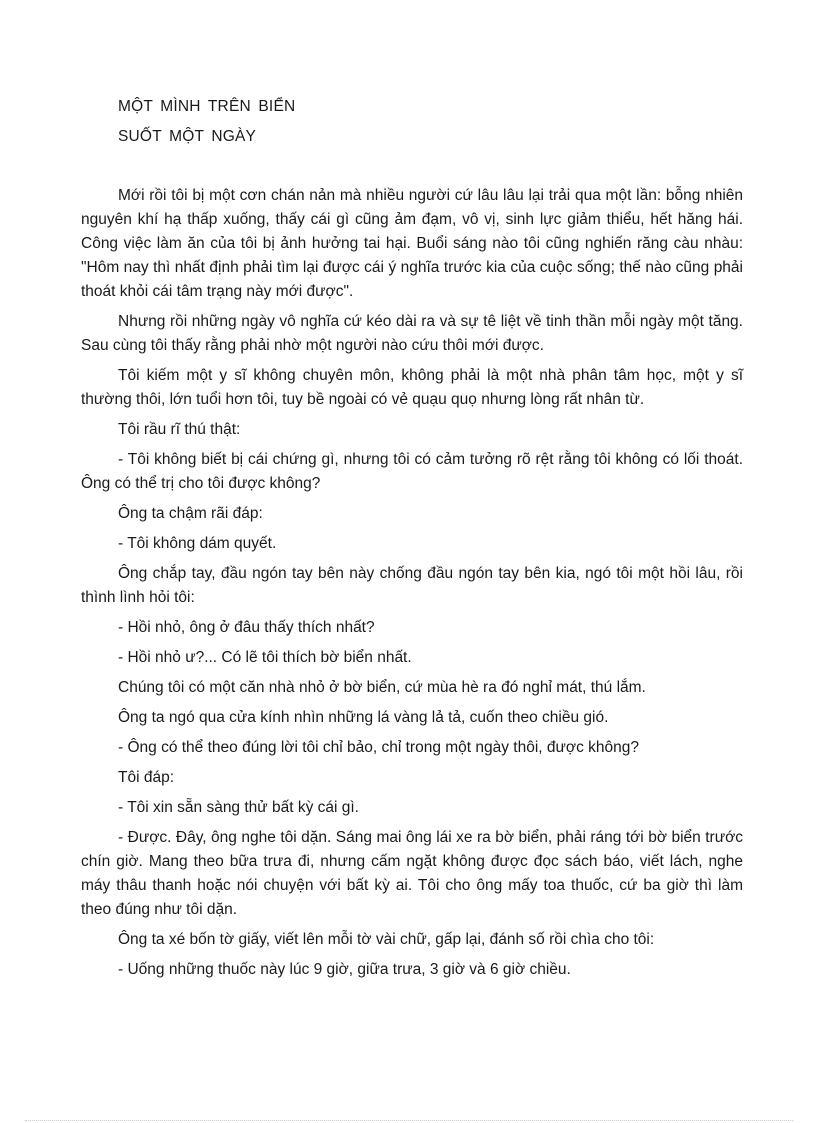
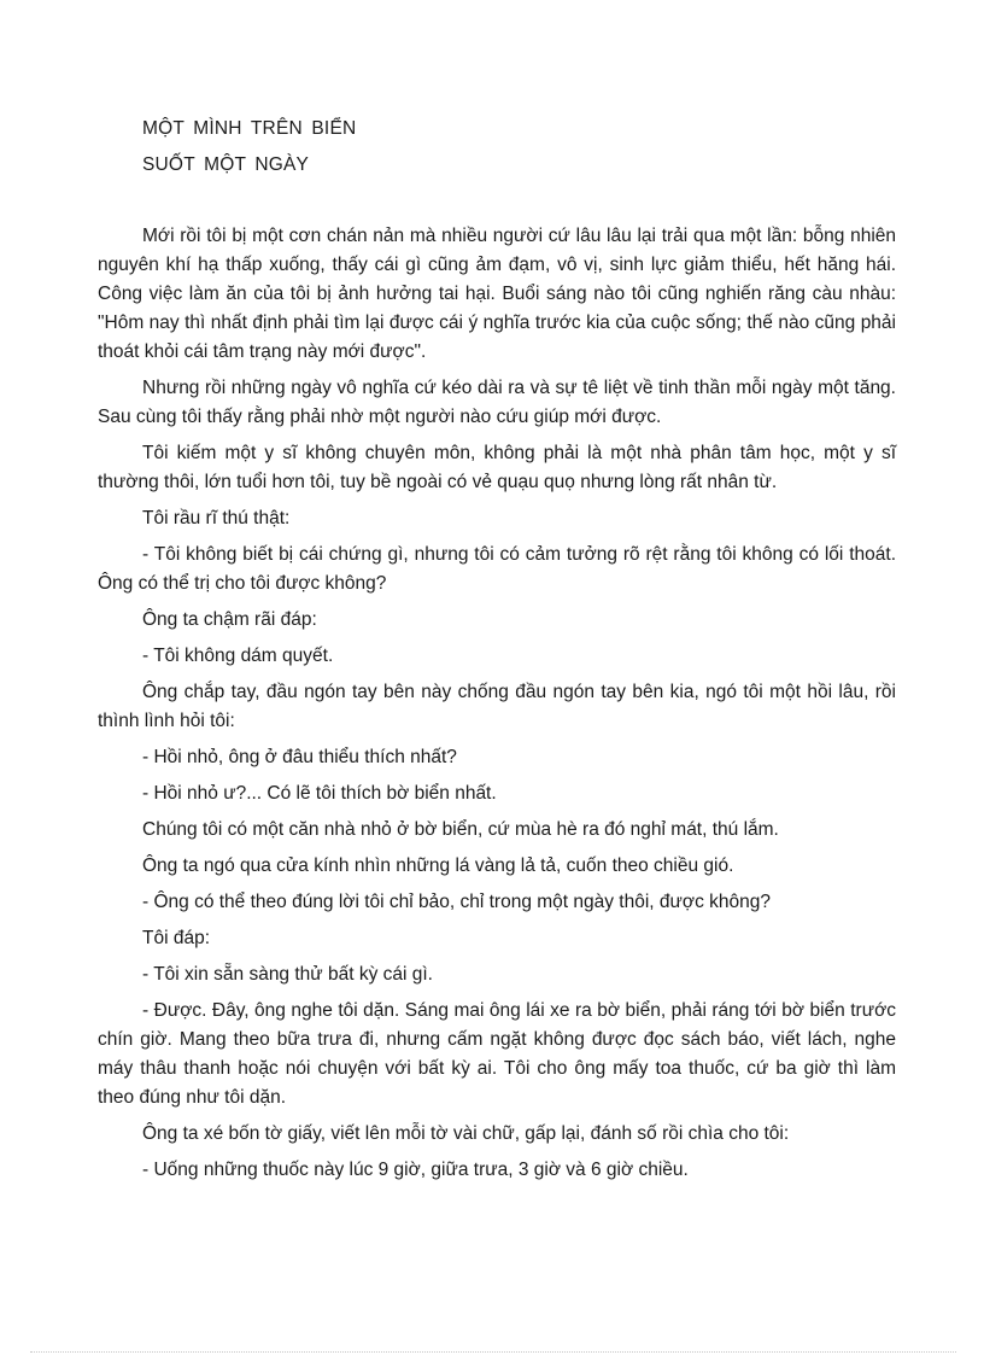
  MỘT MÌNH TRÊN BIỂN
  SUỐT MỘT NGÀY
  Mới rồi tôi bị một cơn chán nản mà nhiều người cứ lâu lâu lại trải qua một lần: bỗng nhiên nguyên khí hạ thấp xuống, thấy cái gì cũng ảm đạm, vô vị, sinh lực giảm thiểu, hết hăng hái. Công việc làm ăn của tôi bị ảnh hưởng tai hại. Buổi sáng nào tôi cũng nghiến răng càu nhàu: "Hôm nay thì nhất định phải tìm lại được cái ý nghĩa trước kia của cuộc sống; thế nào cũng phải thoát khỏi cái tâm trạng này mới được".
- Nhưng rồi những ngày vô nghĩa cứ kéo dài ra và sự tê liệt về tinh thần mỗi ngày một tăng. Sau cùng tôi thấy rằng phải nhờ một người nào cứu thôi mới được.
+ Nhưng rồi những ngày vô nghĩa cứ kéo dài ra và sự tê liệt về tinh thần mỗi ngày một tăng. Sau cùng tôi thấy rằng phải nhờ một người nào cứu giúp mới được.
  Tôi kiếm một y sĩ không chuyên môn, không phải là một nhà phân tâm học, một y sĩ thường thôi, lớn tuổi hơn tôi, tuy bề ngoài có vẻ quạu quọ nhưng lòng rất nhân từ.
  Tôi rầu rĩ thú thật:
  - Tôi không biết bị cái chứng gì, nhưng tôi có cảm tưởng rõ rệt rằng tôi không có lối thoát. Ông có thể trị cho tôi được không?
  Ông ta chậm rãi đáp:
  - Tôi không dám quyết.
  Ông chắp tay, đầu ngón tay bên này chống đầu ngón tay bên kia, ngó tôi một hồi lâu, rồi thình lình hỏi tôi:
- - Hồi nhỏ, ông ở đâu thấy thích nhất?
+ - Hồi nhỏ, ông ở đâu thiểu thích nhất?
  - Hồi nhỏ ư?... Có lẽ tôi thích bờ biển nhất.
  Chúng tôi có một căn nhà nhỏ ở bờ biển, cứ mùa hè ra đó nghỉ mát, thú lắm.
  Ông ta ngó qua cửa kính nhìn những lá vàng lả tả, cuốn theo chiều gió.
  - Ông có thể theo đúng lời tôi chỉ bảo, chỉ trong một ngày thôi, được không?
  Tôi đáp:
  - Tôi xin sẵn sàng thử bất kỳ cái gì.
  - Được. Đây, ông nghe tôi dặn. Sáng mai ông lái xe ra bờ biển, phải ráng tới bờ biển trước chín giờ. Mang theo bữa trưa đi, nhưng cấm ngặt không được đọc sách báo, viết lách, nghe máy thâu thanh hoặc nói chuyện với bất kỳ ai. Tôi cho ông mấy toa thuốc, cứ ba giờ thì làm theo đúng như tôi dặn.
  Ông ta xé bốn tờ giấy, viết lên mỗi tờ vài chữ, gấp lại, đánh số rồi chìa cho tôi:
  - Uống những thuốc này lúc 9 giờ, giữa trưa, 3 giờ và 6 giờ chiều.
